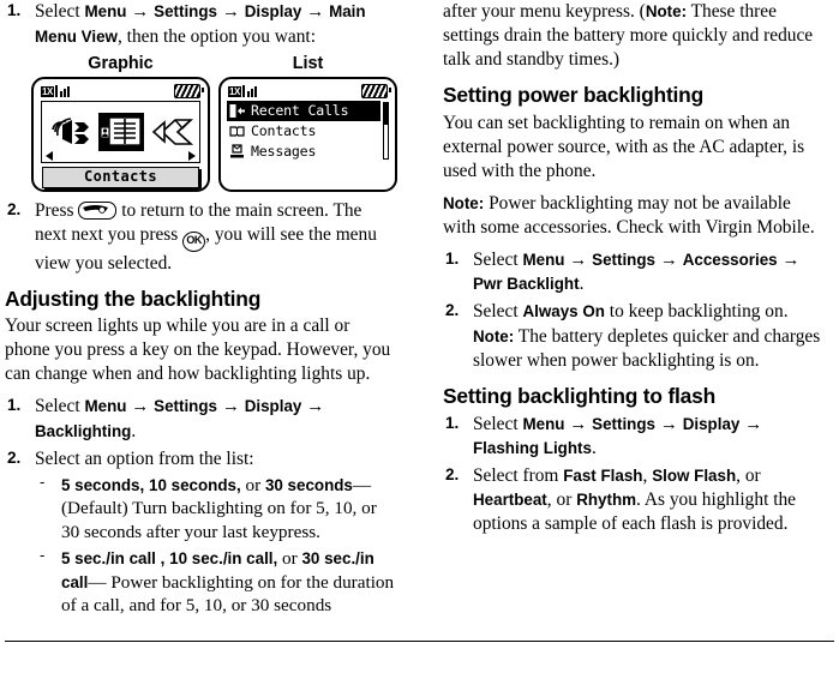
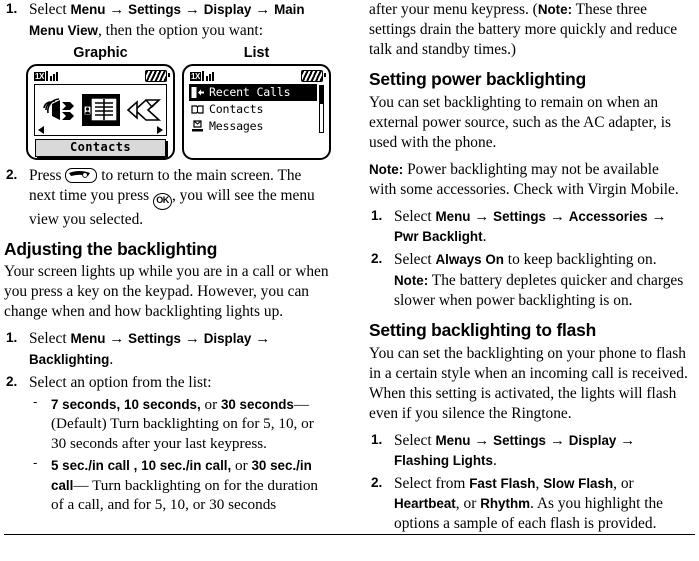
  1.
  Select Menu → Settings → Display → Main Menu View, then the option you want:
  Graphic
  1X
  Contacts
  List
  1X
  Recent Calls
  Contacts
  Messages
  2.
- Press to return to the main screen. The next next you press OK , you will see the menu view you selected.
+ Press to return to the main screen. The next time you press OK , you will see the menu view you selected.
  Adjusting the backlighting
- Your screen lights up while you are in a call or phone you press a key on the keypad. However, you can change when and how backlighting lights up.
+ Your screen lights up while you are in a call or when you press a key on the keypad. However, you can change when and how backlighting lights up.
  1.
  Select Menu → Settings → Display → Backlighting.
  2.
  Select an option from the list:
  -
- 5 seconds, 10 seconds, or 30 seconds— (Default) Turn backlighting on for 5, 10, or 30 seconds after your last keypress.
+ 7 seconds, 10 seconds, or 30 seconds— (Default) Turn backlighting on for 5, 10, or 30 seconds after your last keypress.
  -
- 5 sec./in call , 10 sec./in call, or 30 sec./in call— Power backlighting on for the duration of a call, and for 5, 10, or 30 seconds
+ 5 sec./in call , 10 sec./in call, or 30 sec./in call— Turn backlighting on for the duration of a call, and for 5, 10, or 30 seconds
  after your menu keypress. (Note: These three settings drain the battery more quickly and reduce talk and standby times.)
  Setting power backlighting
- You can set backlighting to remain on when an external power source, with as the AC adapter, is used with the phone.
+ You can set backlighting to remain on when an external power source, such as the AC adapter, is used with the phone.
  Note: Power backlighting may not be available with some accessories. Check with Virgin Mobile.
  1.
  Select Menu → Settings → Accessories → Pwr Backlight.
  2.
  Select Always On to keep backlighting on.
  Note: The battery depletes quicker and charges slower when power backlighting is on.
  Setting backlighting to flash
+ You can set the backlighting on your phone to flash in a certain style when an incoming call is received. When this setting is activated, the lights will flash even if you silence the Ringtone.
  1.
  Select Menu → Settings → Display → Flashing Lights.
  2.
  Select from Fast Flash, Slow Flash, or Heartbeat, or Rhythm. As you highlight the options a sample of each flash is provided.
